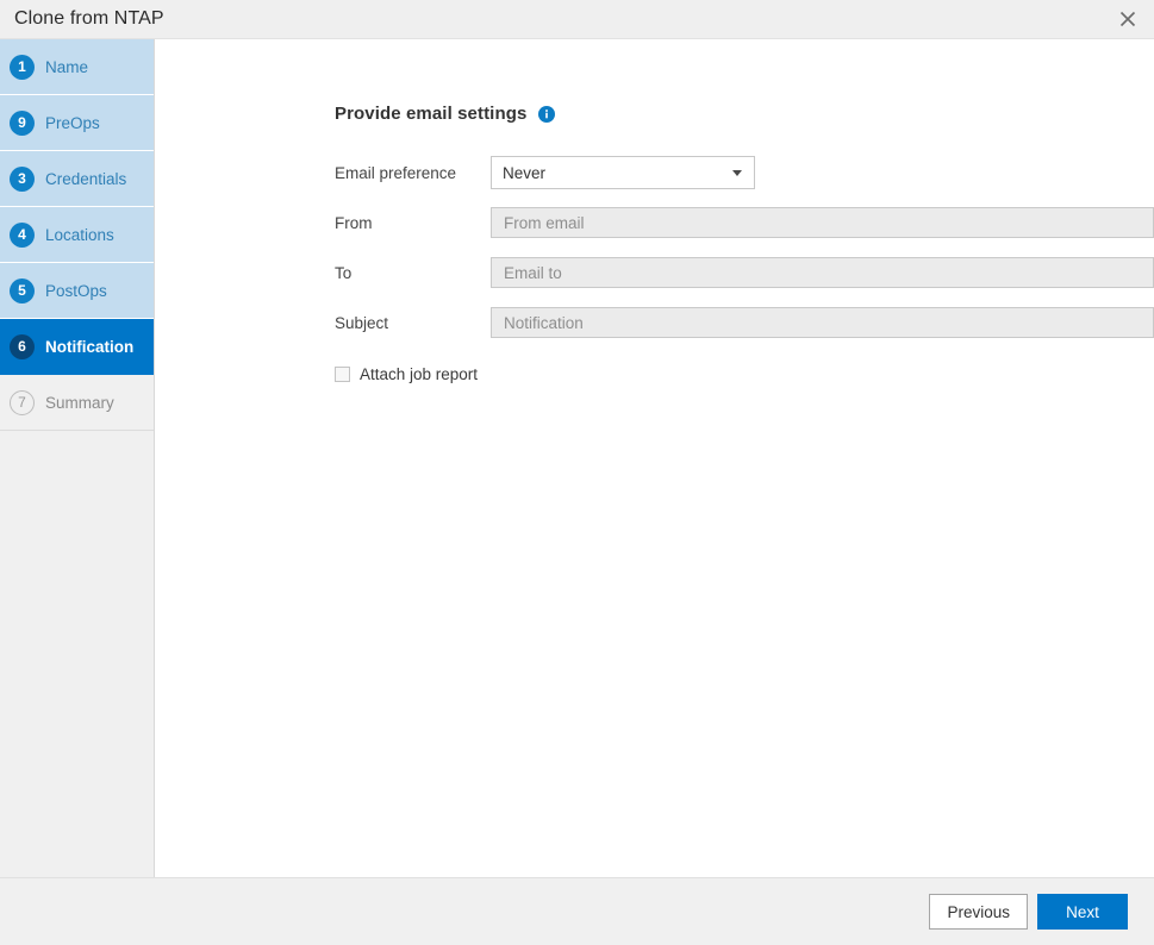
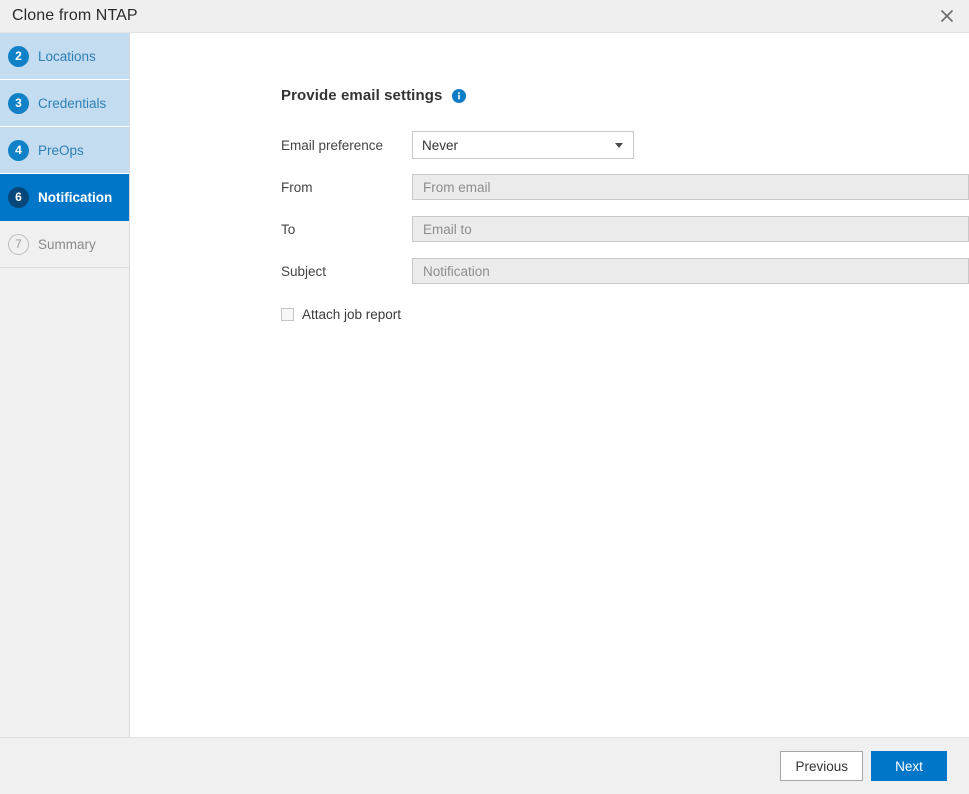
  Clone from NTAP
- 1
- Name
- 9
+ 2
- PreOps
+ Locations
  3
  Credentials
  4
- Locations
+ PreOps
- 5
- PostOps
  6
  Notification
  7
  Summary
  Provide email settings
  Email preference
  Never
  From
  From email
  To
  Email to
  Subject
  Notification
  Attach job report
  Previous
  Next
